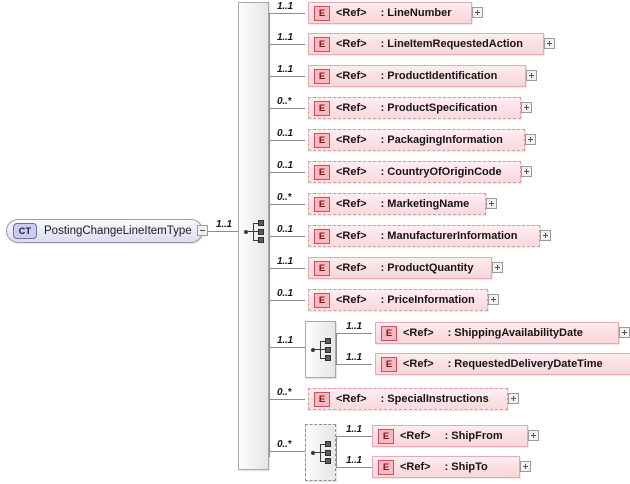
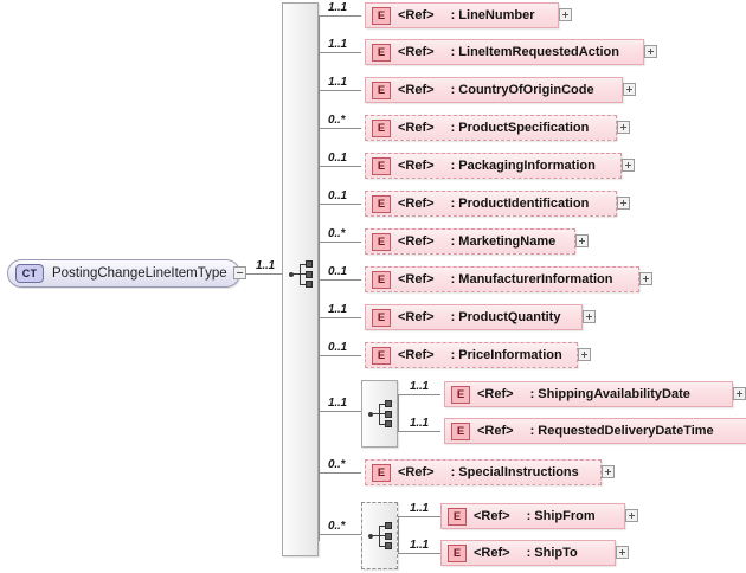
  CT
  PostingChangeLineItemType
  1..1
  1..1
  E
  <Ref>
  : LineNumber
  1..1
  E
  <Ref>
  : LineItemRequestedAction
  1..1
  E
  <Ref>
- : ProductIdentification
+ : CountryOfOriginCode
  0..*
  E
  <Ref>
  : ProductSpecification
  0..1
  E
  <Ref>
  : PackagingInformation
  0..1
  E
  <Ref>
- : CountryOfOriginCode
+ : ProductIdentification
  0..*
  E
  <Ref>
  : MarketingName
  0..1
  E
  <Ref>
  : ManufacturerInformation
  1..1
  E
  <Ref>
  : ProductQuantity
  0..1
  E
  <Ref>
  : PriceInformation
  1..1
  1..1
  E
  <Ref>
  : ShippingAvailabilityDate
  1..1
  E
  <Ref>
  : RequestedDeliveryDateTime
  0..*
  E
  <Ref>
  : SpecialInstructions
  0..*
  1..1
  E
  <Ref>
  : ShipFrom
  1..1
  E
  <Ref>
  : ShipTo
